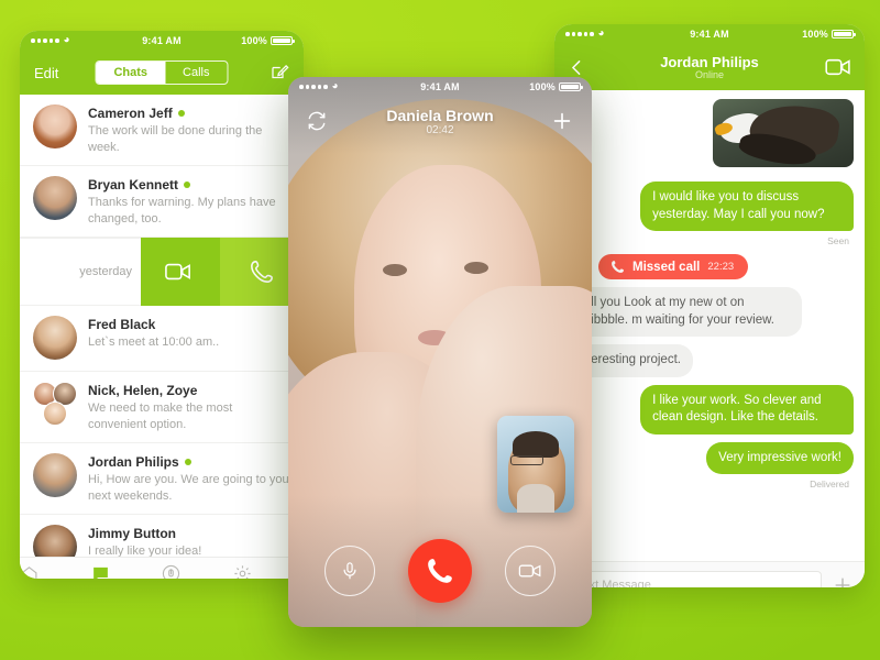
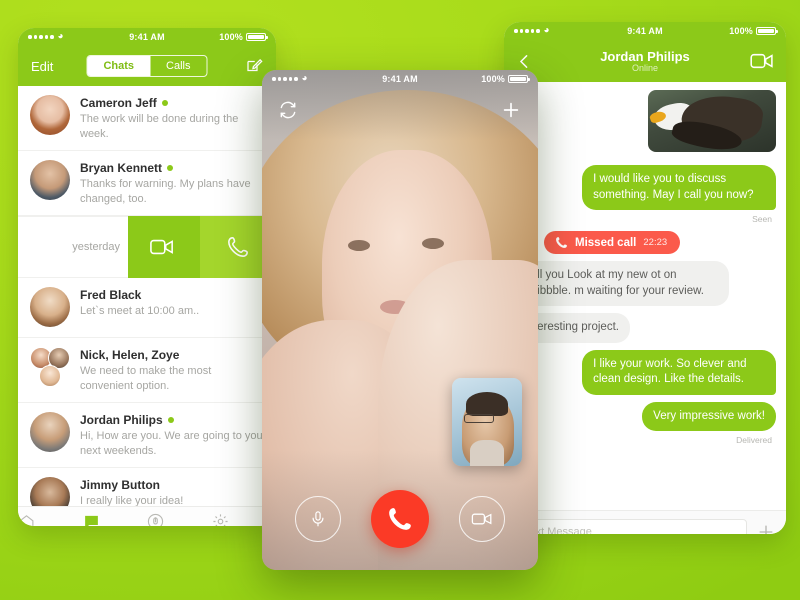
  ◕
  9:41 AM
  100%
  Edit
  Chats
  Calls
  Cameron Jeff
  The work will be done during the week.
  Bryan Kennett
  Thanks for warning. My plans have changed, too.
  yesterday
  Fred Black
  Let`s meet at 10:00 am..
  Nick, Helen, Zoye
  We need to make the most convenient option.
  Jordan Philips
  Hi, How are you. We are going to you next weekends.
  Jimmy Button
  I really like your idea!
  ◕
  9:41 AM
  100%
  Jordan Philips
  Online
- I would like you to discuss yesterday. May I call you now?
+ I would like you to discuss something. May I call you now?
  Seen
  Missed call
  22:23
  ll you Look at my new ot on ibbble. m waiting for your review.
  eresting project.
  I like your work. So clever and clean design. Like the details.
  Very impressive work!
  Delivered
  xt Message
  ◕
  9:41 AM
  100%
- Daniela Brown
- 02:42
